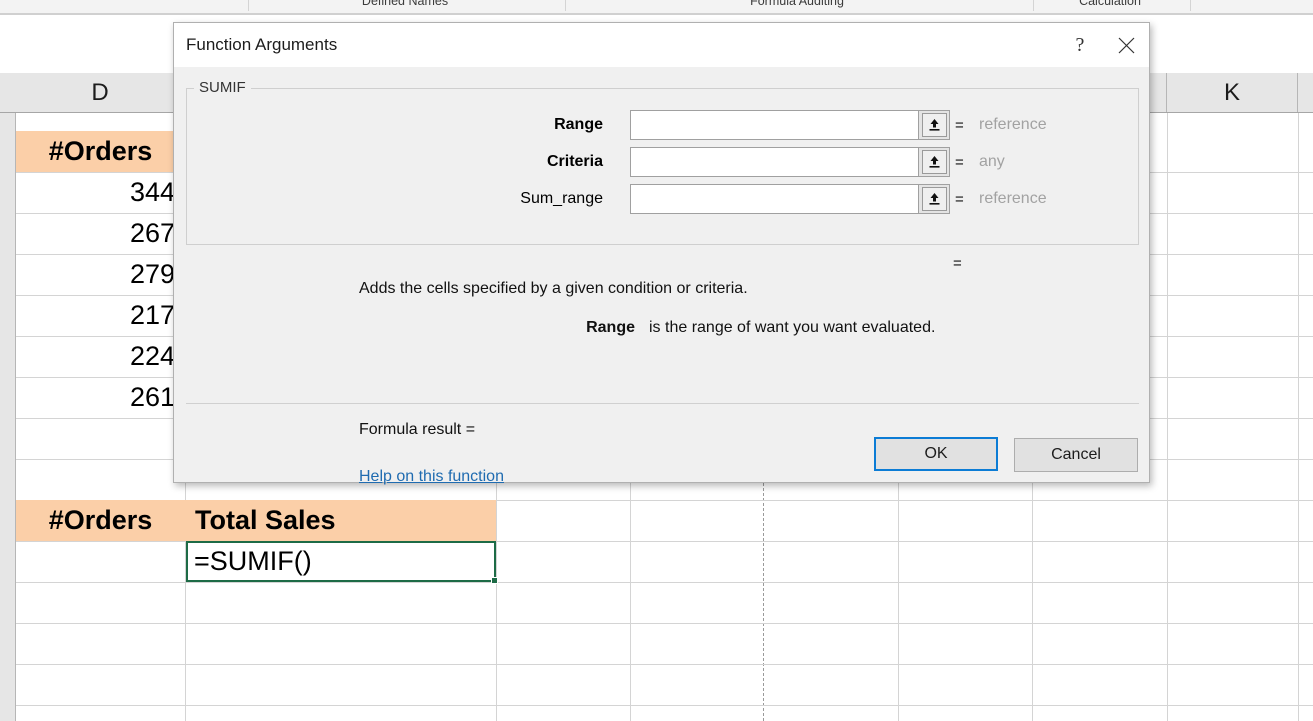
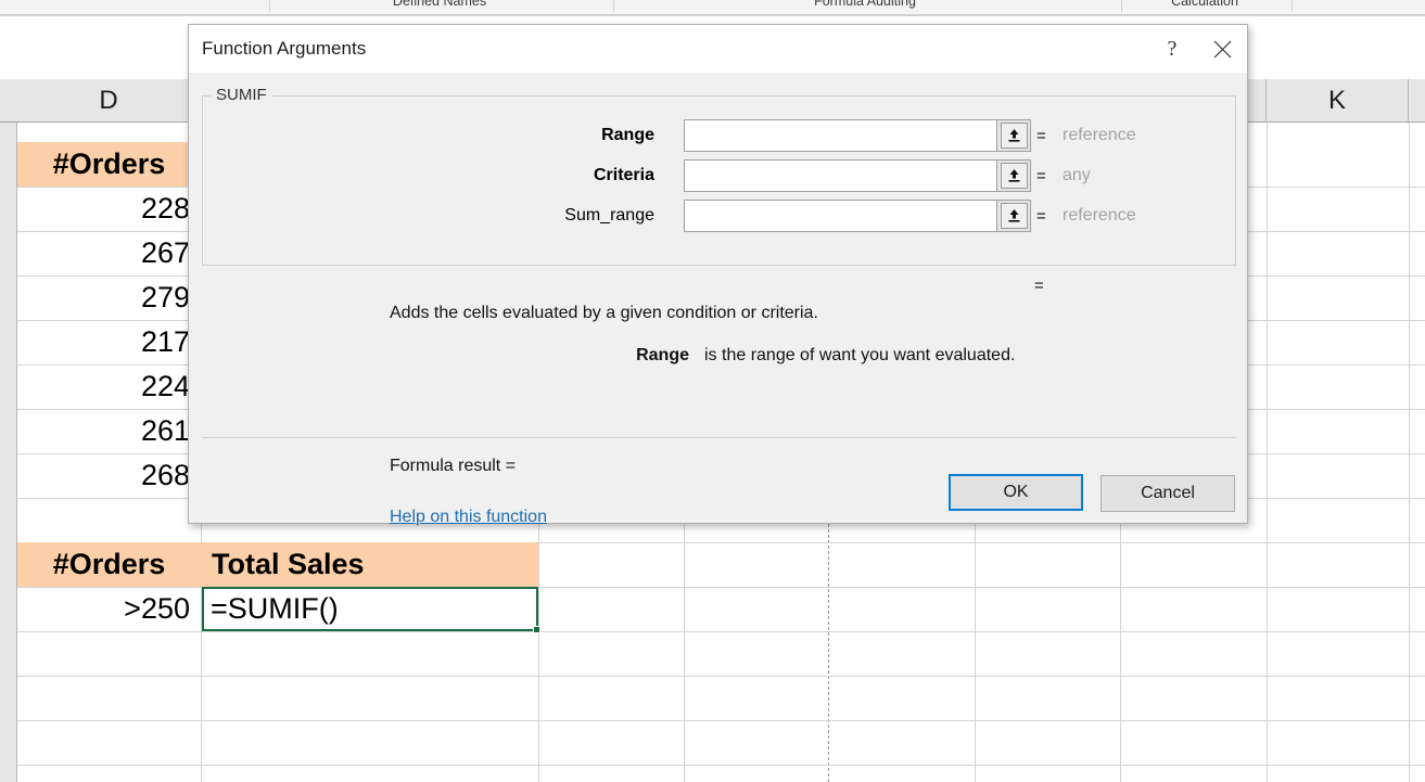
  Defined Names
  Formula Auditing
  Calculation
  D
  K
  #Orders
- 344
+ 228
  267
  279
  217
  224
  261
+ 268
  #Orders
  Total Sales
+ >250
  =SUMIF()
  Function Arguments
  ?
  SUMIF
  Range
  =
  reference
  Criteria
  =
  any
  Sum_range
  =
  reference
  =
- Adds the cells specified by a given condition or criteria.
+ Adds the cells evaluated by a given condition or criteria.
  Range is the range of want you want evaluated.
  Formula result =
  Help on this function
  OK
  Cancel
